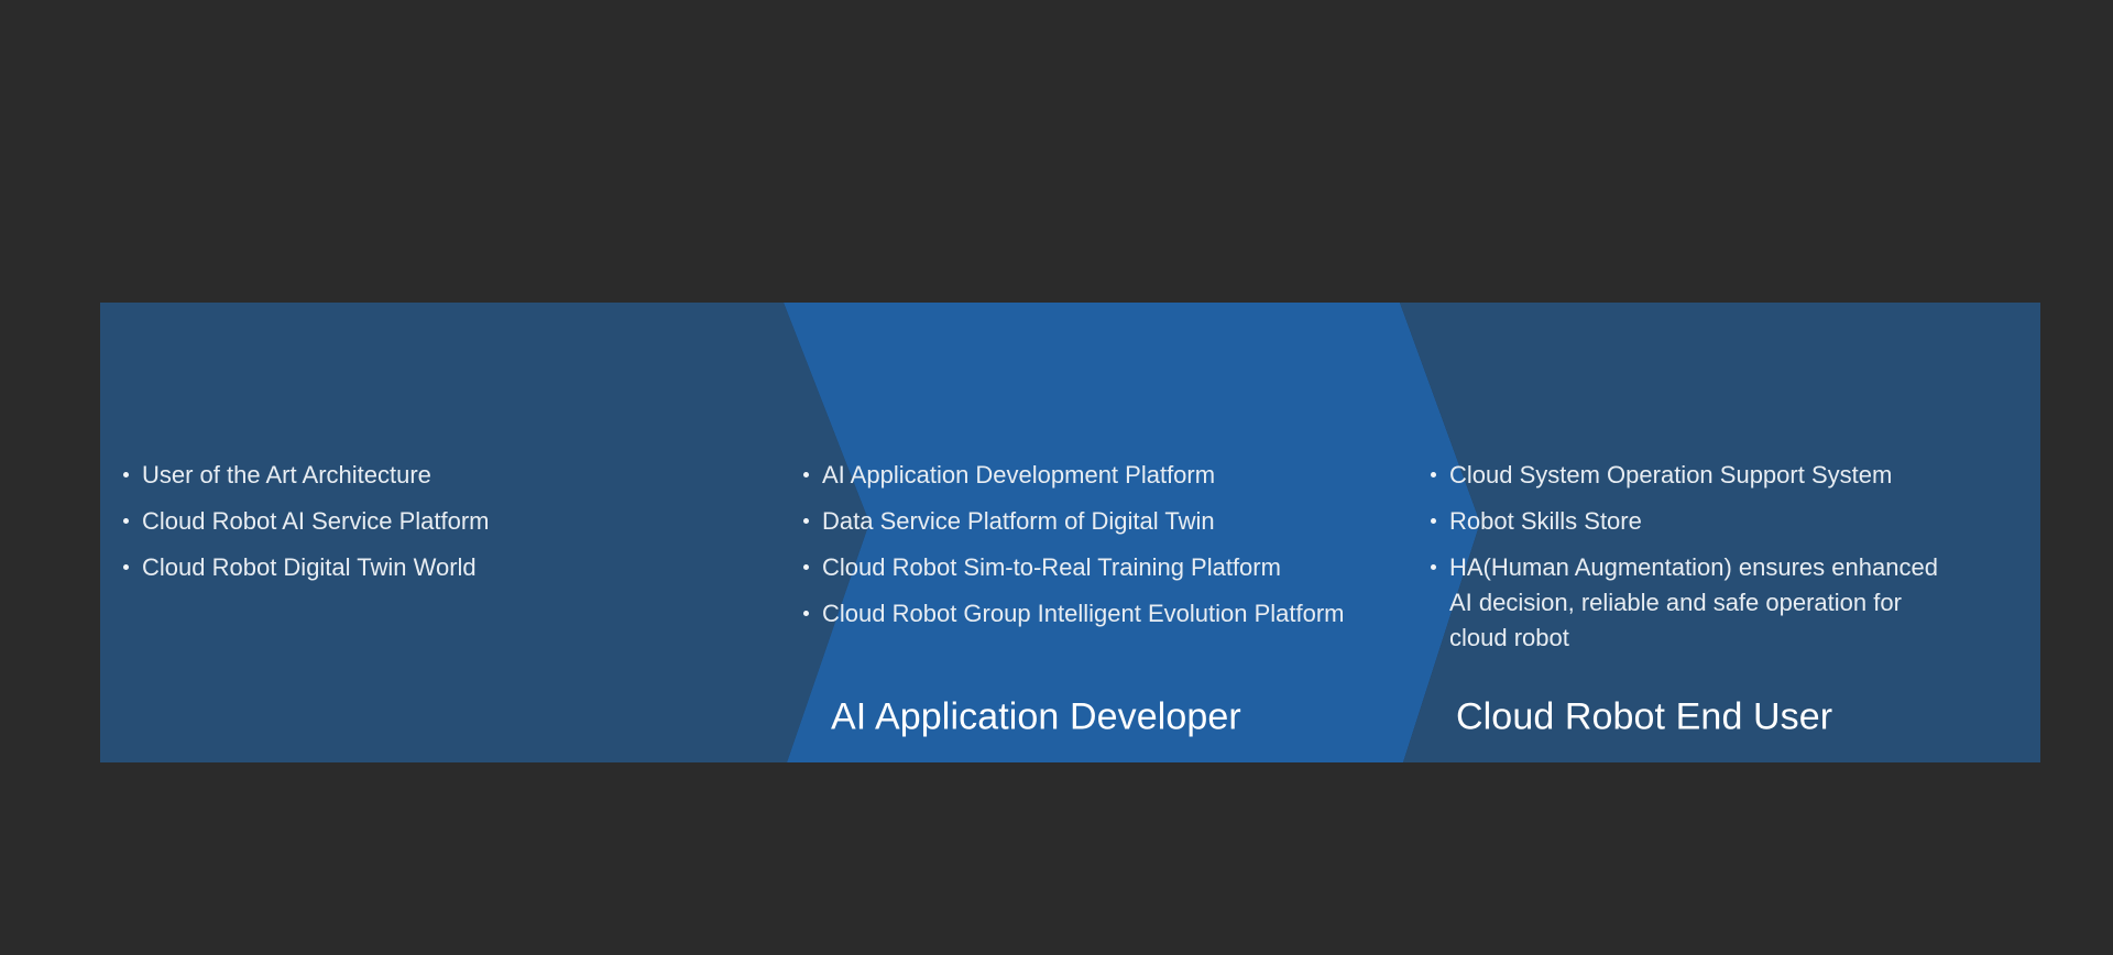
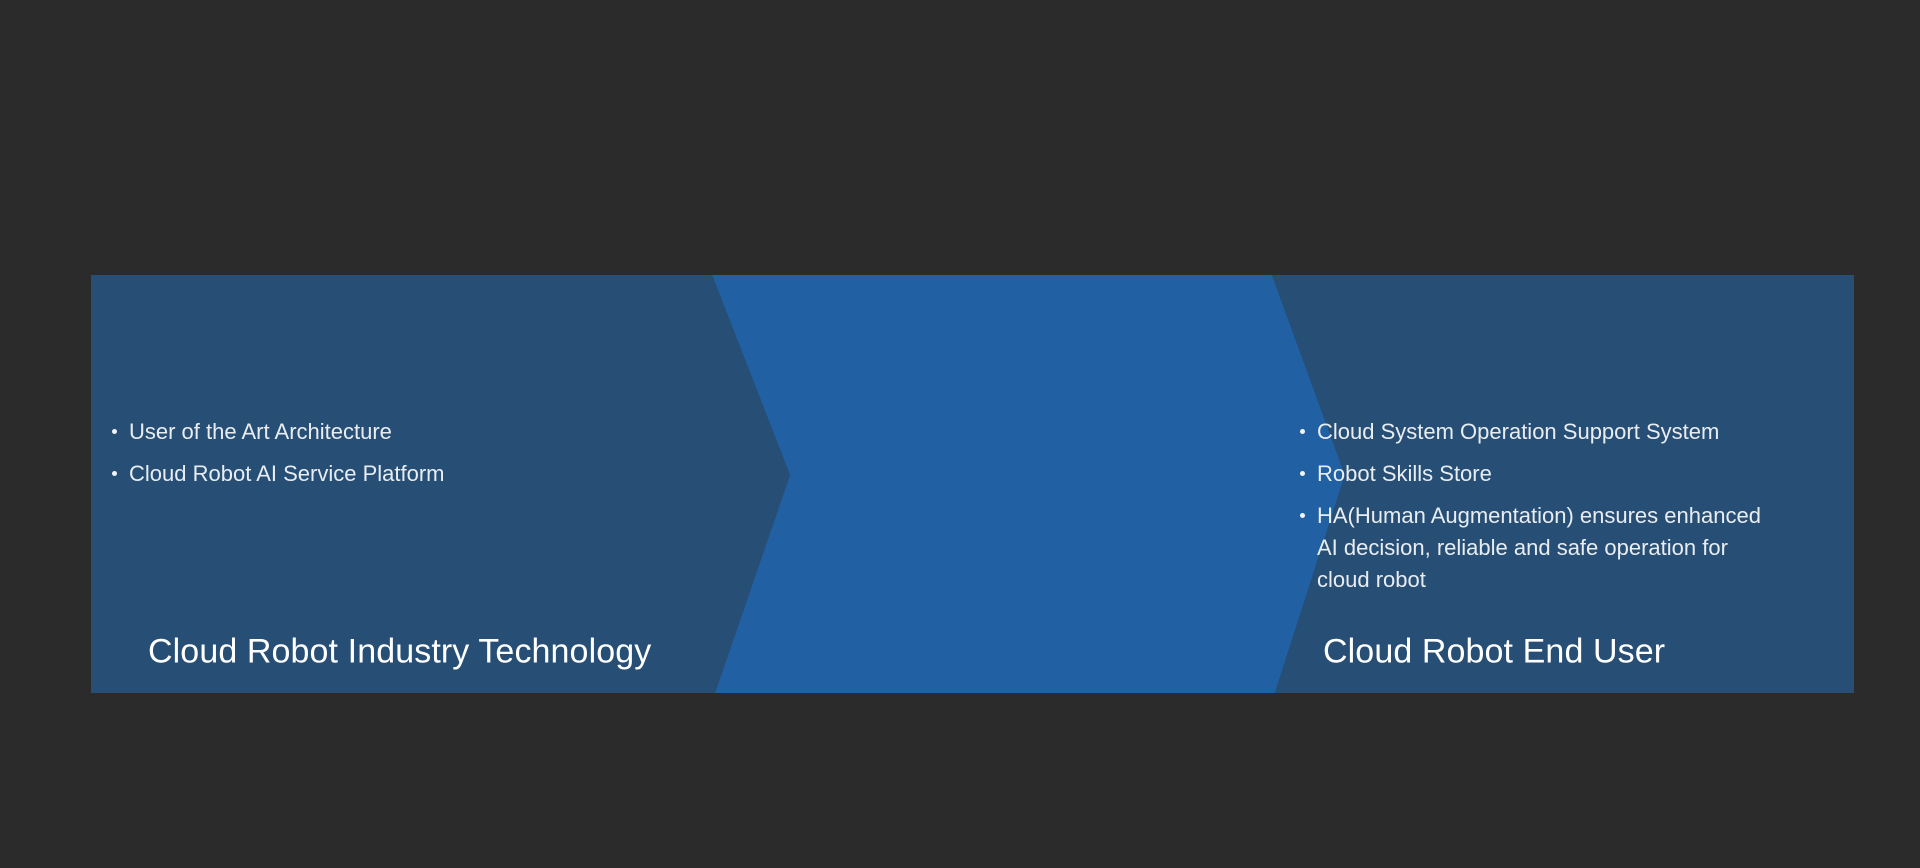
+ Cloud Robot Industry Technology
  User of the Art Architecture
  Cloud Robot AI Service Platform
- Cloud Robot Digital Twin World
- AI Application Developer
- AI Application Development Platform
- Data Service Platform of Digital Twin
- Cloud Robot Sim-to-Real Training Platform
- Cloud Robot Group Intelligent Evolution Platform
  Cloud Robot End User
  Cloud System Operation Support System
  Robot Skills Store
  HA(Human Augmentation) ensures enhanced AI decision, reliable and safe operation for cloud robot
